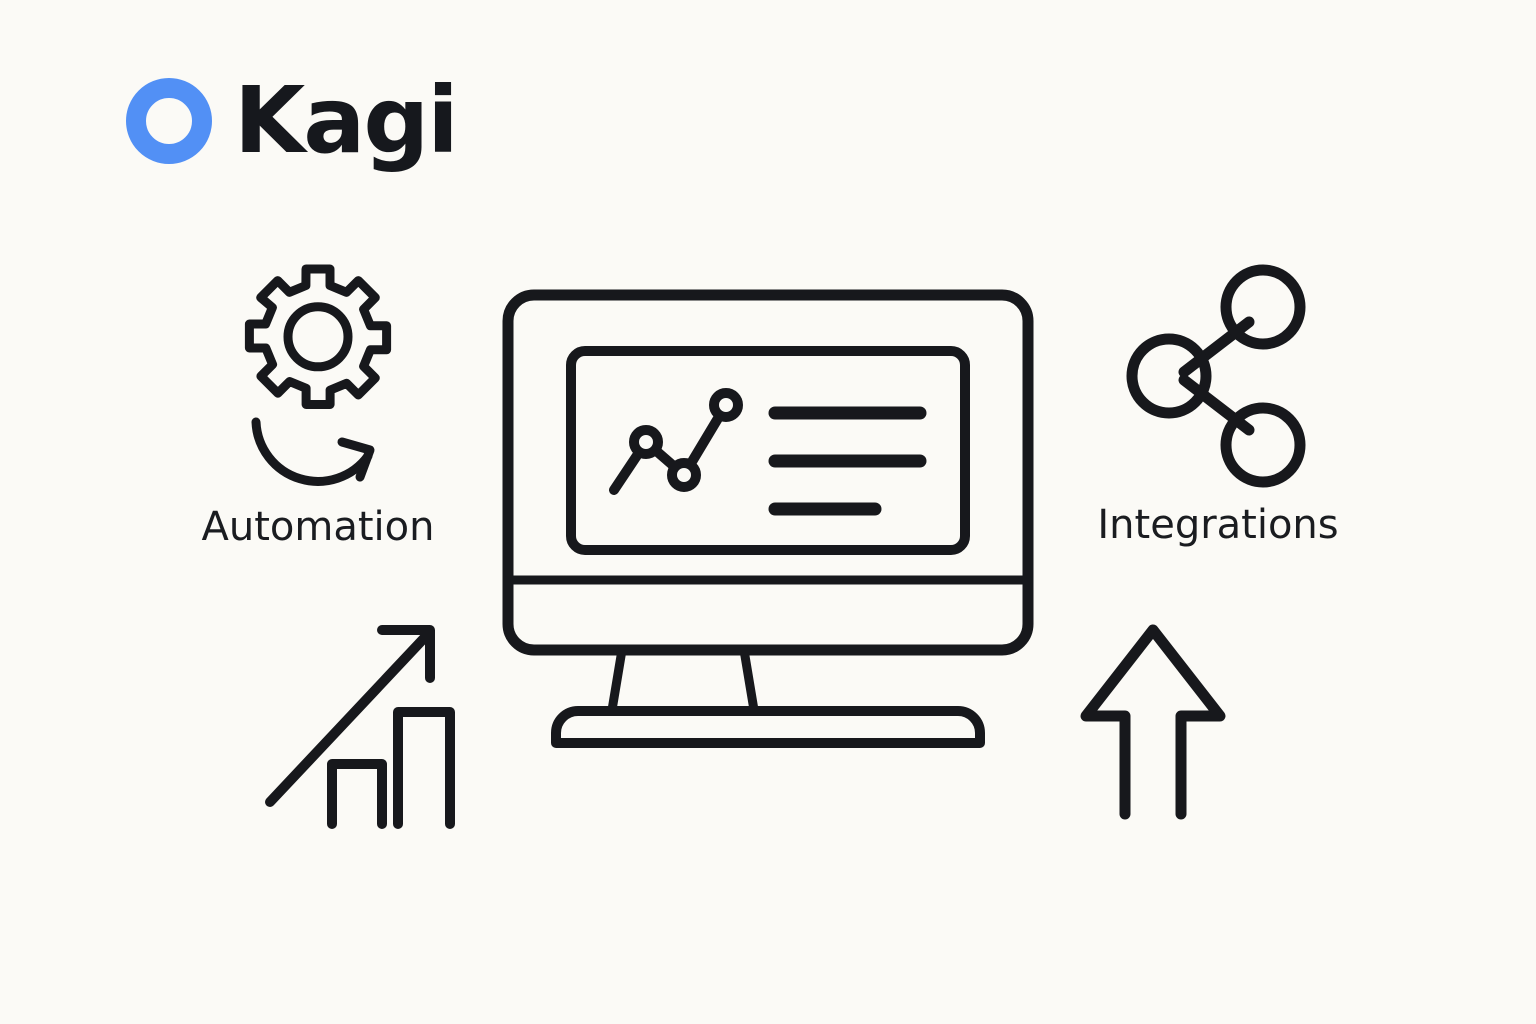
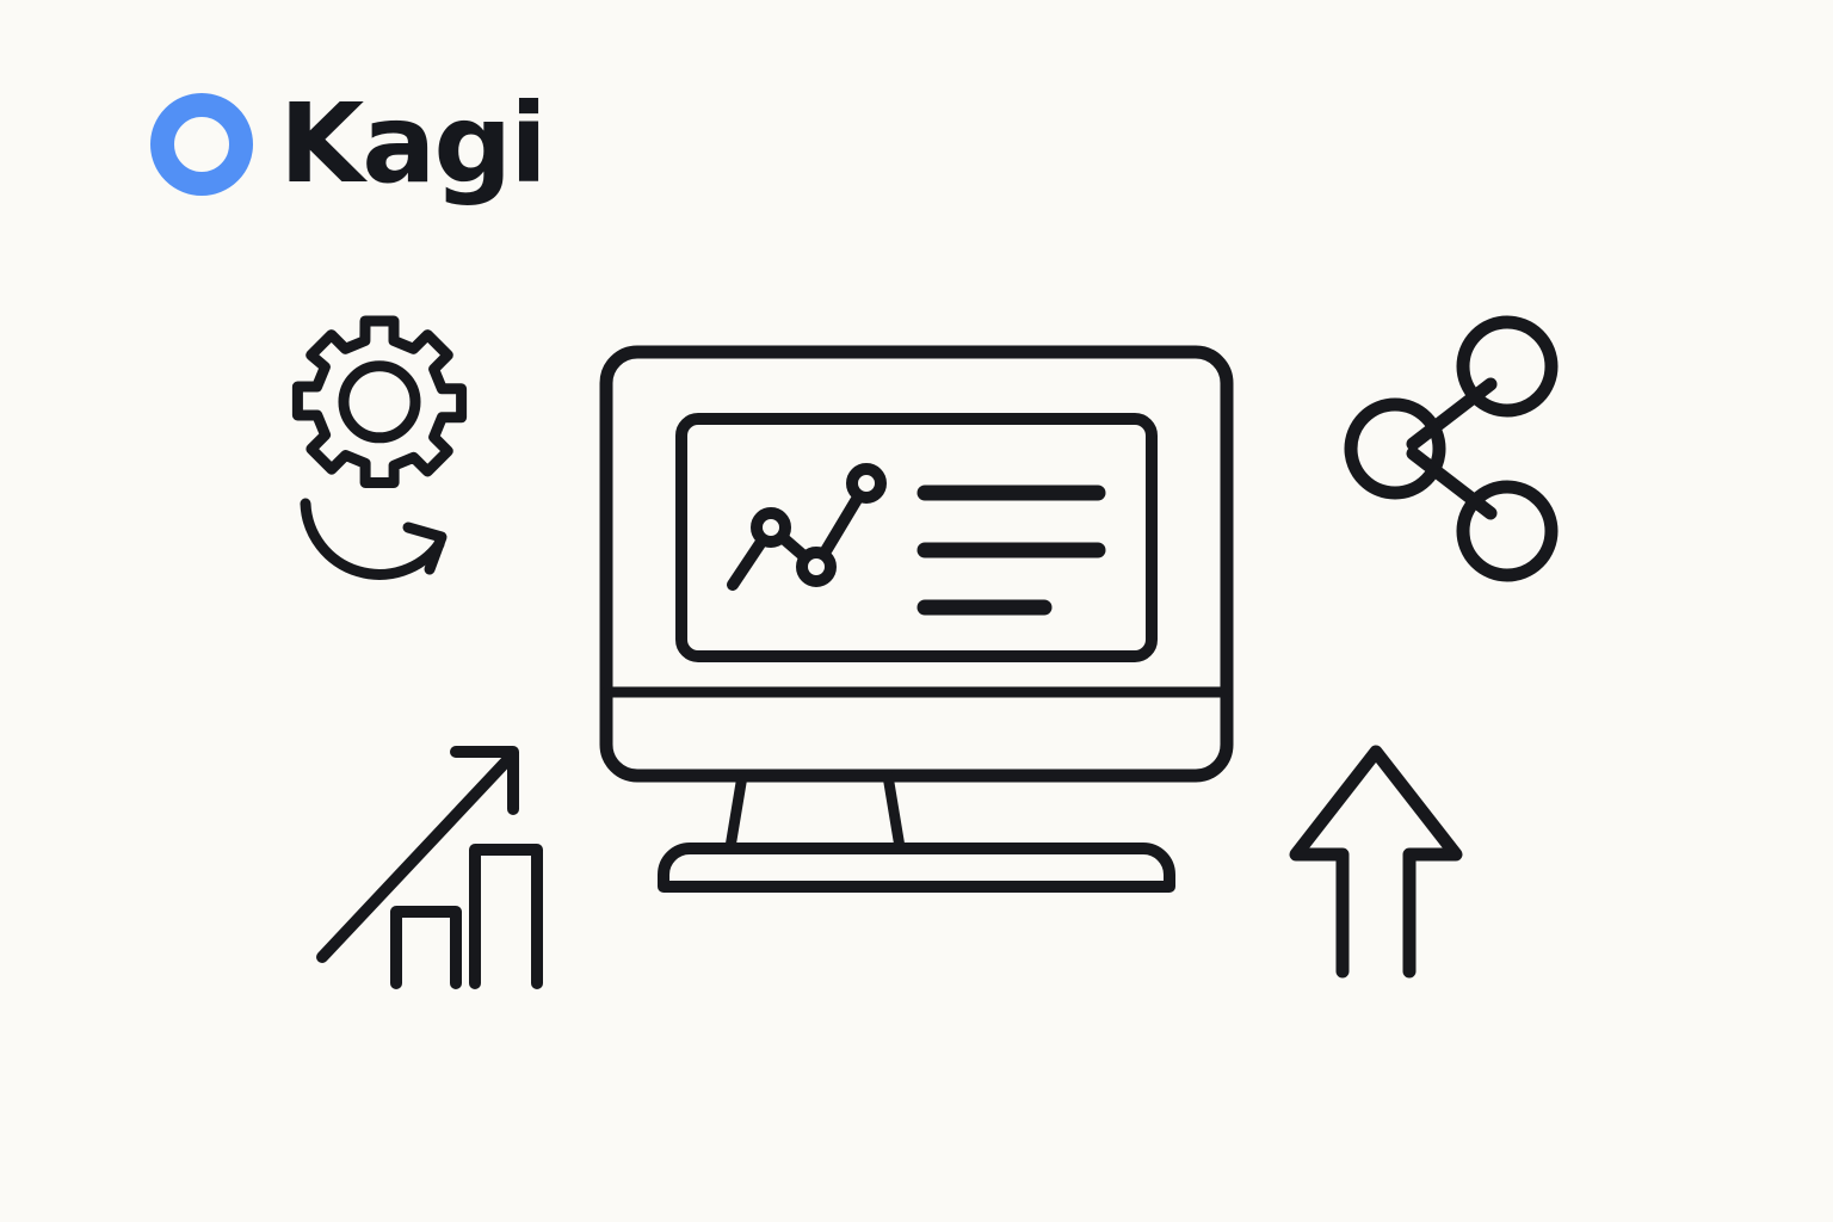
  Kagi
- Automation
- Integrations
